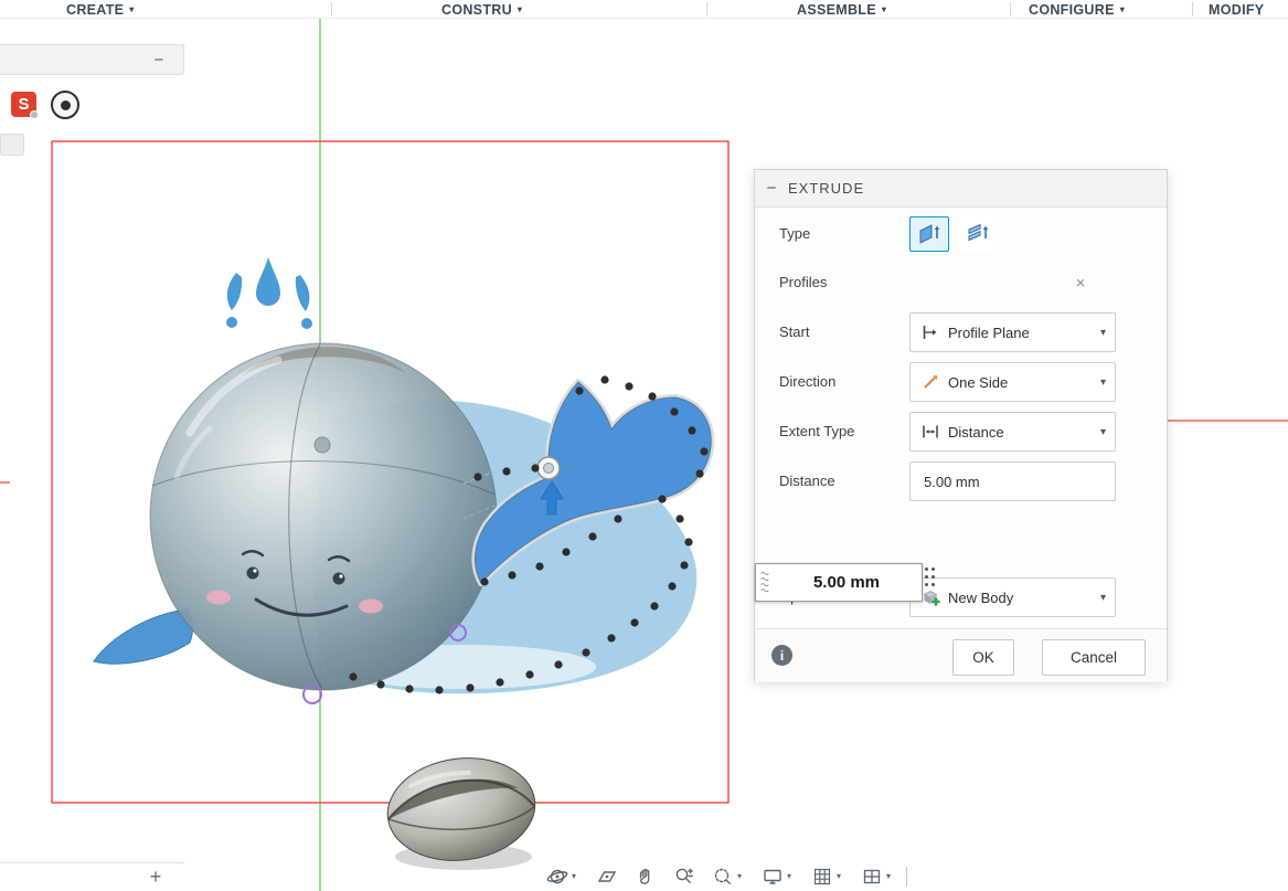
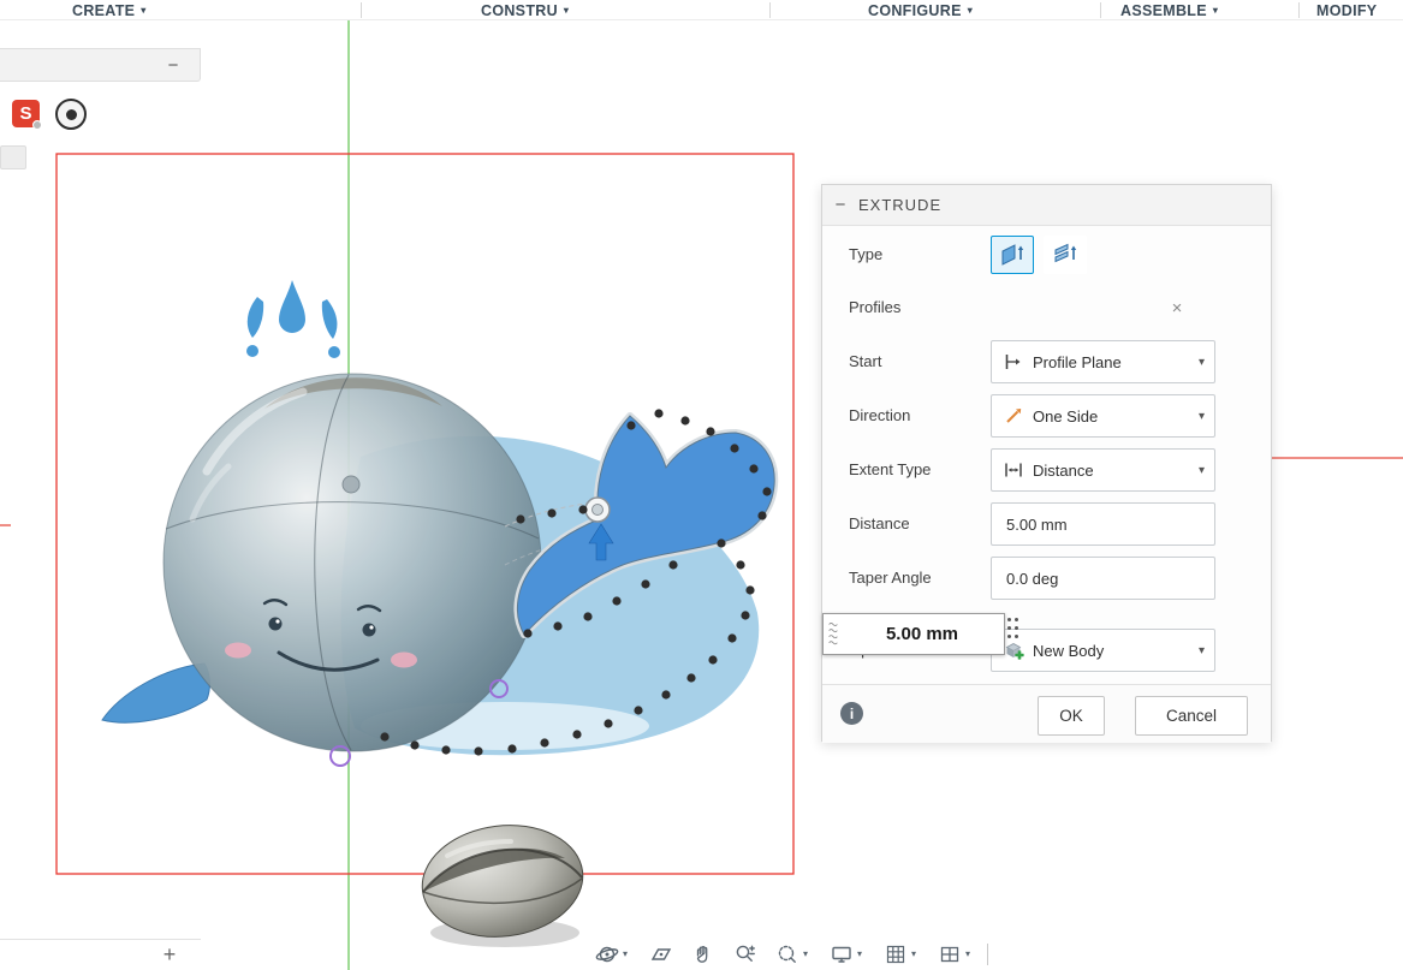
  CREATE
  ▾
  CONSTRU
  ▾
- ASSEMBLE
+ CONFIGURE
  ▾
- CONFIGURE
+ ASSEMBLE
  ▾
  MODIFY
  −
  S
  +
  −
  EXTRUDE
  Type
  Profiles
  ×
  Start
  Profile Plane
  ▾
  Direction
  One Side
  ▾
  Extent Type
  Distance
  ▾
  Distance
  5.00 mm
+ Taper Angle
+ 0.0 deg
  New Body
  ▾
  i
  OK
  Cancel
  5.00 mm
  ▾
  ▾
  ▾
  ▾
  ▾
